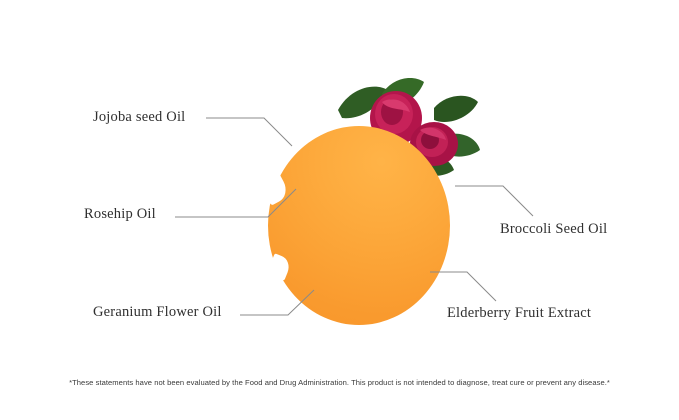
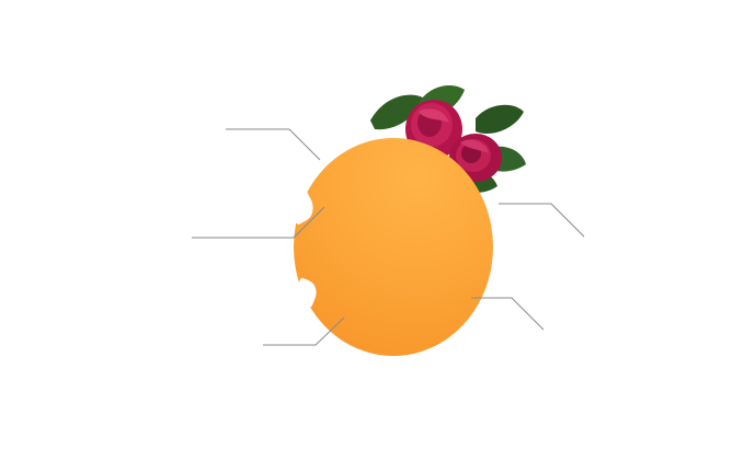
- Jojoba seed Oil
- Rosehip Oil
- Geranium Flower Oil
- Broccoli Seed Oil
- Elderberry Fruit Extract
- *These statements have not been evaluated by the Food and Drug Administration. This product is not intended to diagnose, treat cure or prevent any disease.*
